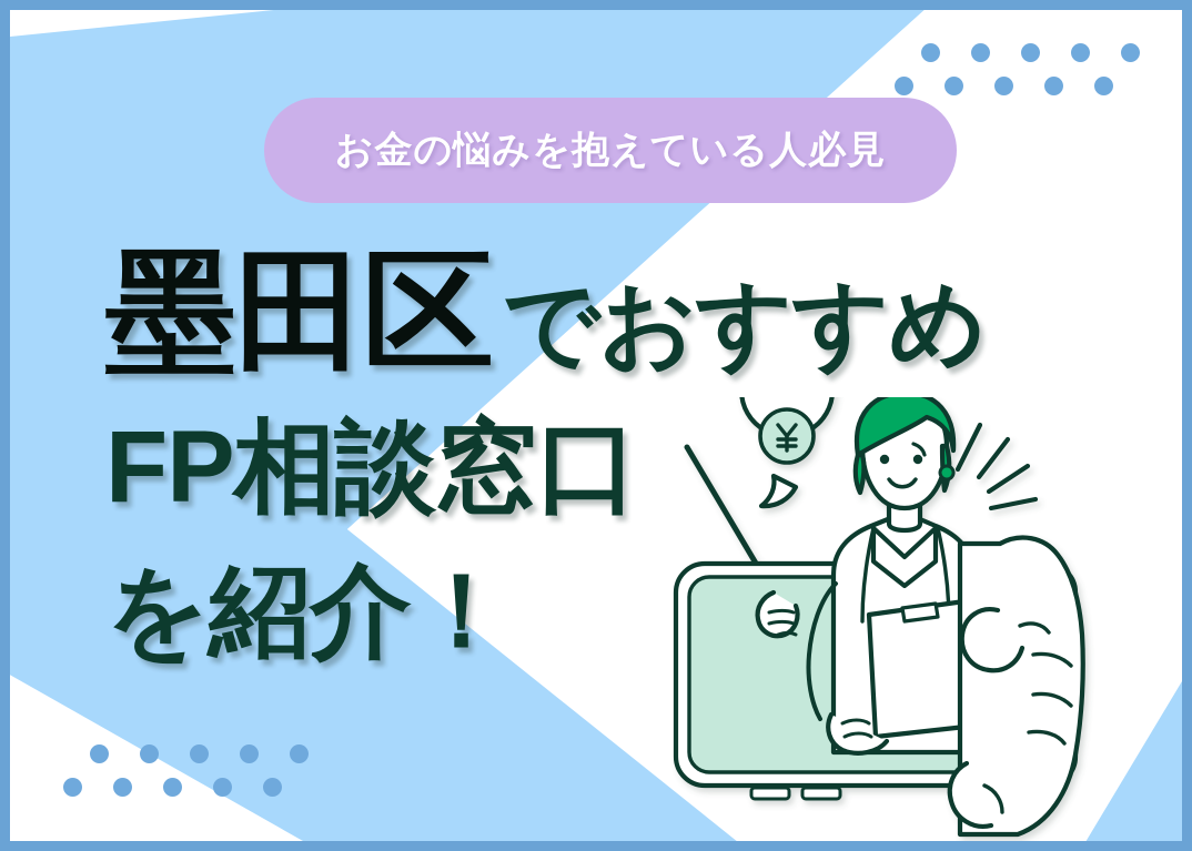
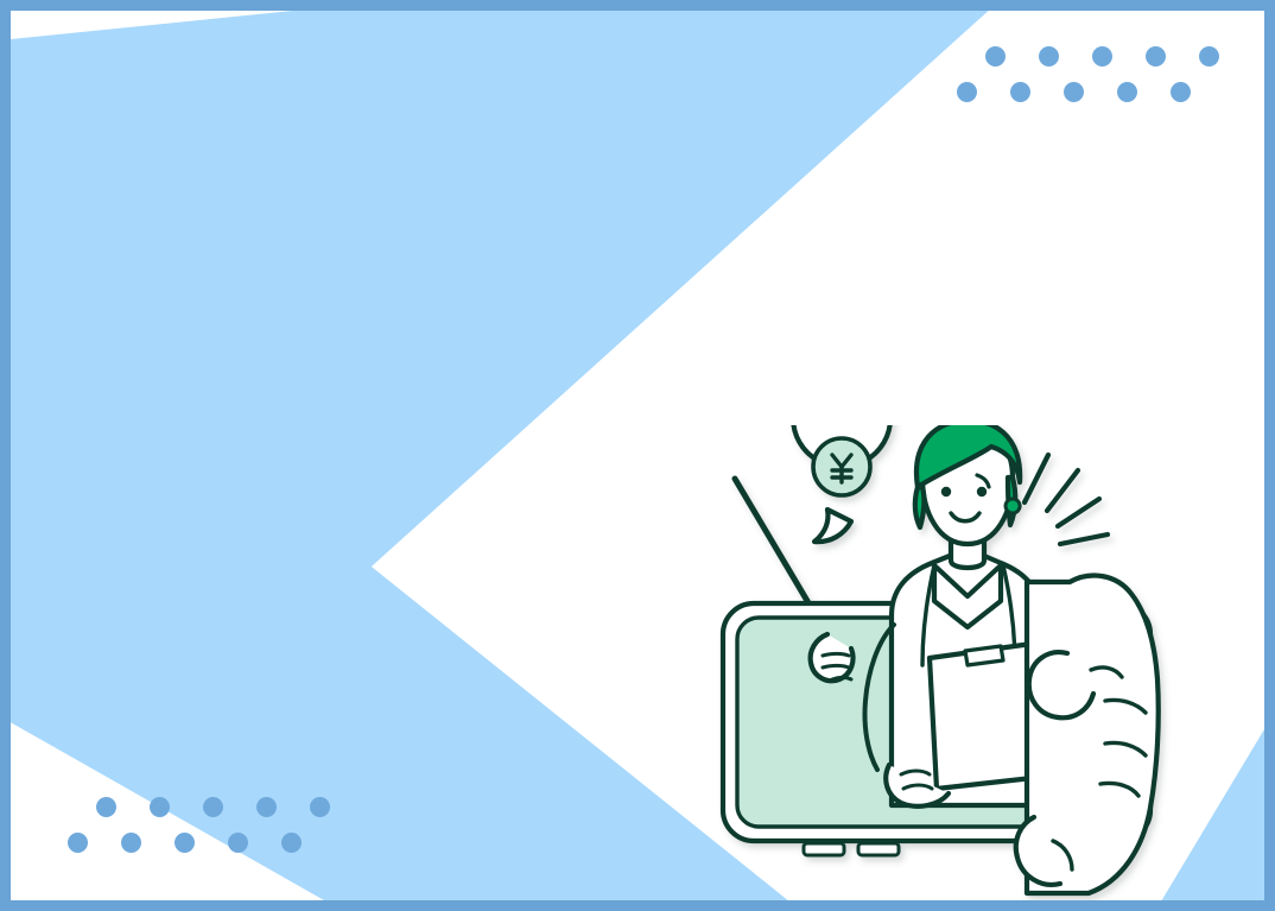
- お金の悩みを抱えている人必見
- 墨田区
- でおすすめ
- FP相談窓口
- を紹介！
